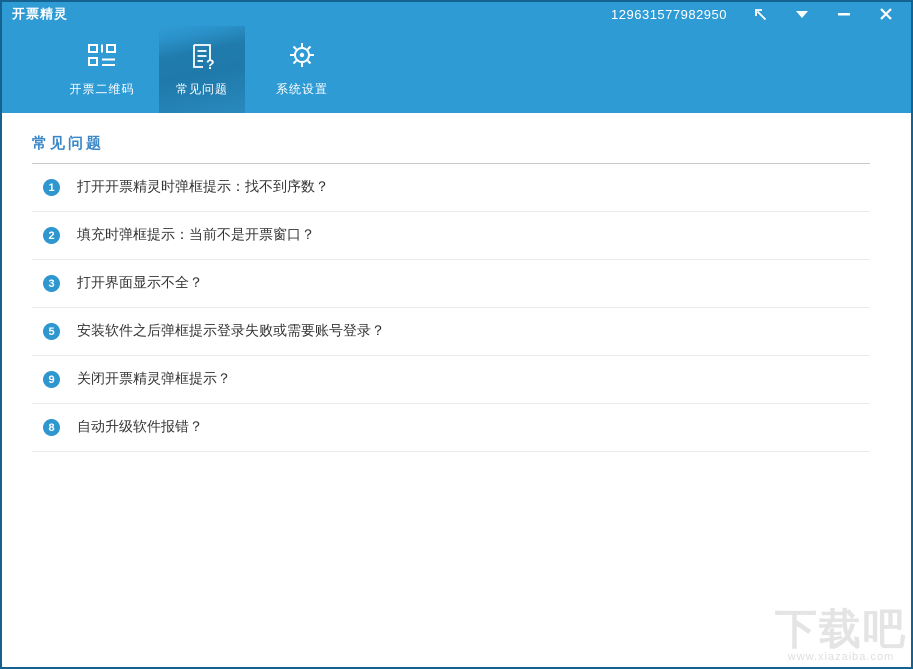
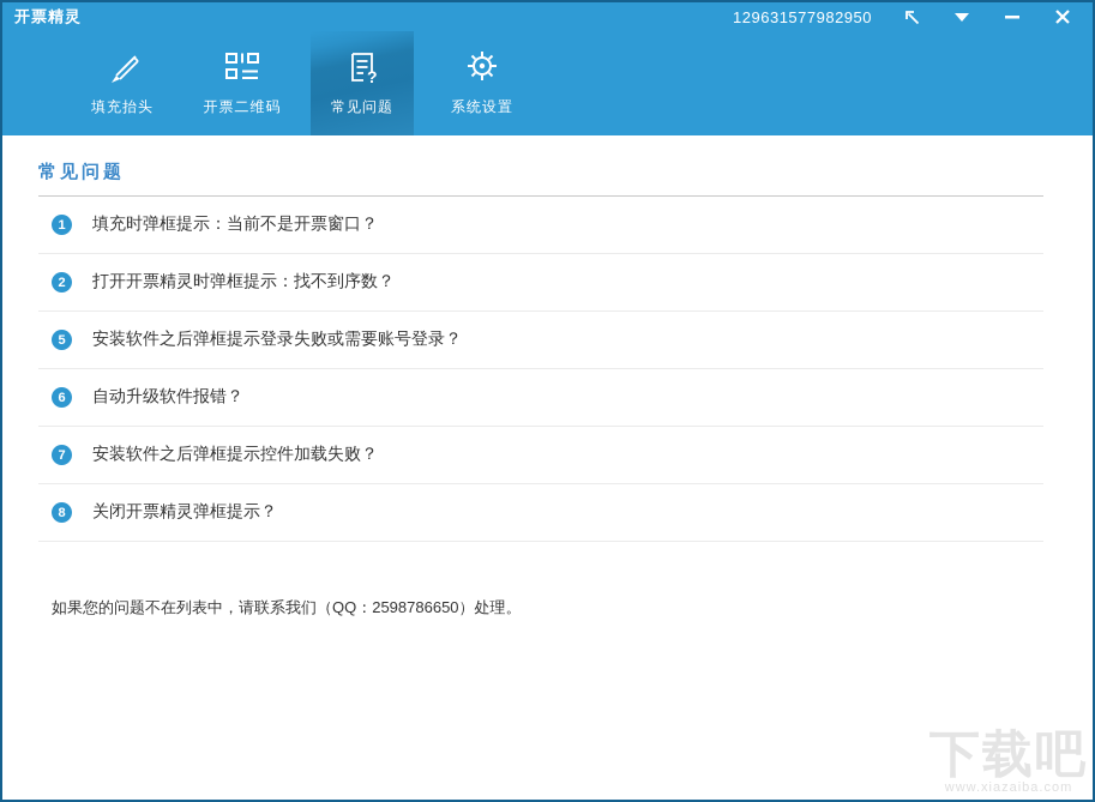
  开票精灵
  129631577982950
+ 填充抬头
  开票二维码
  ?
  常见问题
  系统设置
  常见问题
  1
- 打开开票精灵时弹框提示：找不到序数？
+ 填充时弹框提示：当前不是开票窗口？
  2
- 填充时弹框提示：当前不是开票窗口？
+ 打开开票精灵时弹框提示：找不到序数？
- 3
- 打开界面显示不全？
  5
  安装软件之后弹框提示登录失败或需要账号登录？
- 9
+ 6
- 关闭开票精灵弹框提示？
+ 自动升级软件报错？
+ 7
+ 安装软件之后弹框提示控件加载失败？
  8
- 自动升级软件报错？
+ 关闭开票精灵弹框提示？
+ 如果您的问题不在列表中，请联系我们（QQ：2598786650）处理。
  下载吧
  www.xiazaiba.com
